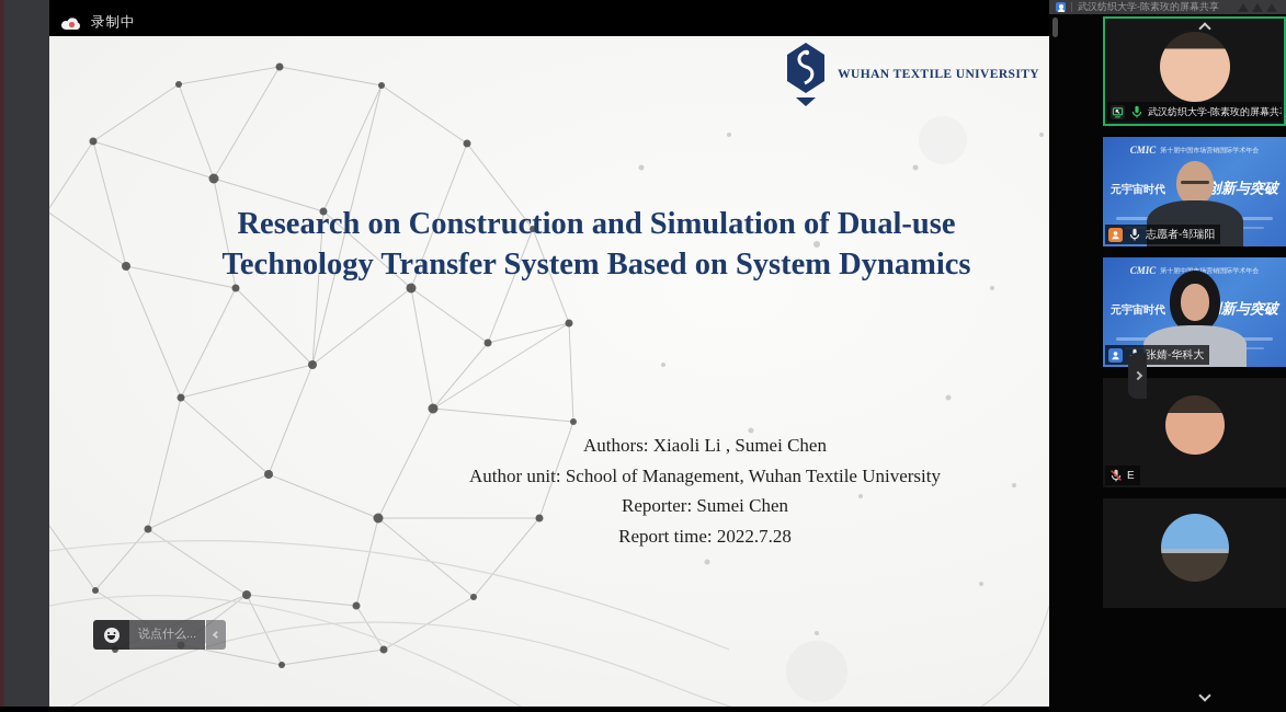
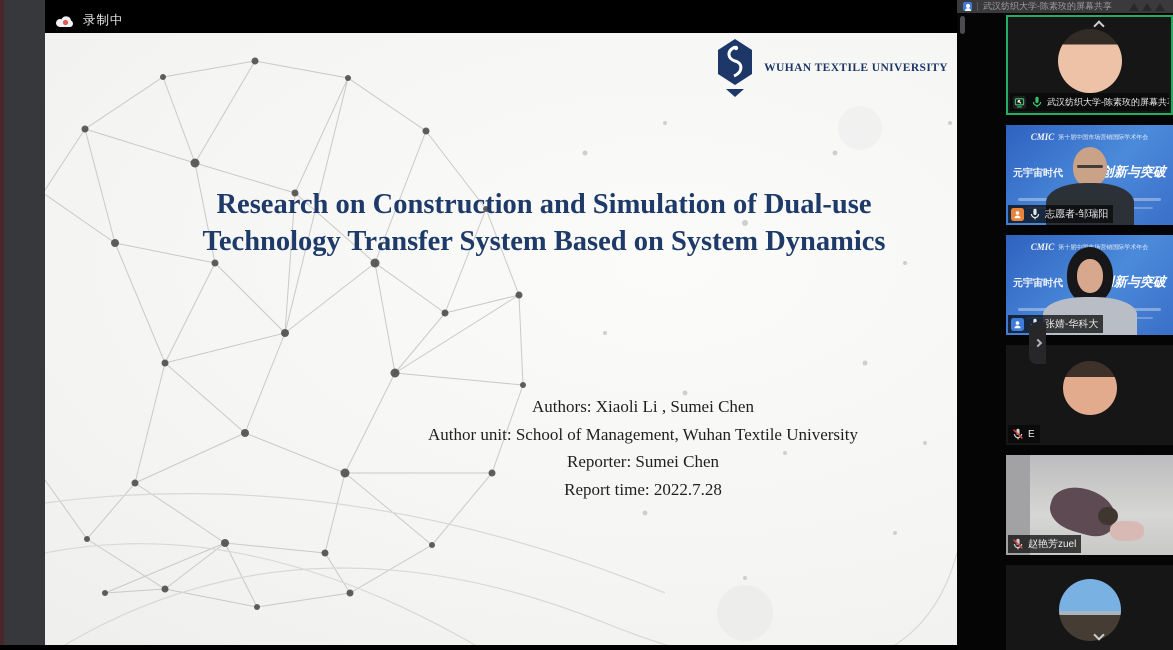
  WUHAN TEXTILE UNIVERSITY
  Research on Construction and Simulation of Dual-use
  Technology Transfer System Based on System Dynamics
  Authors: Xiaoli Li , Sumei Chen
  Author unit: School of Management, Wuhan Textile University
  Reporter: Sumei Chen
  Report time: 2022.7.28
  录制中
- 说点什么...
  武汉纺织大学-陈素玫的屏幕共享
  武汉纺织大学-陈素玫的屏幕共
  CMIC
  元宇宙时代
  创新与突破
  志愿者-邹瑞阳
  CMIC
  元宇宙时代
  新与突破
  张婧-华科大
  E
+ 赵艳芳zuel
